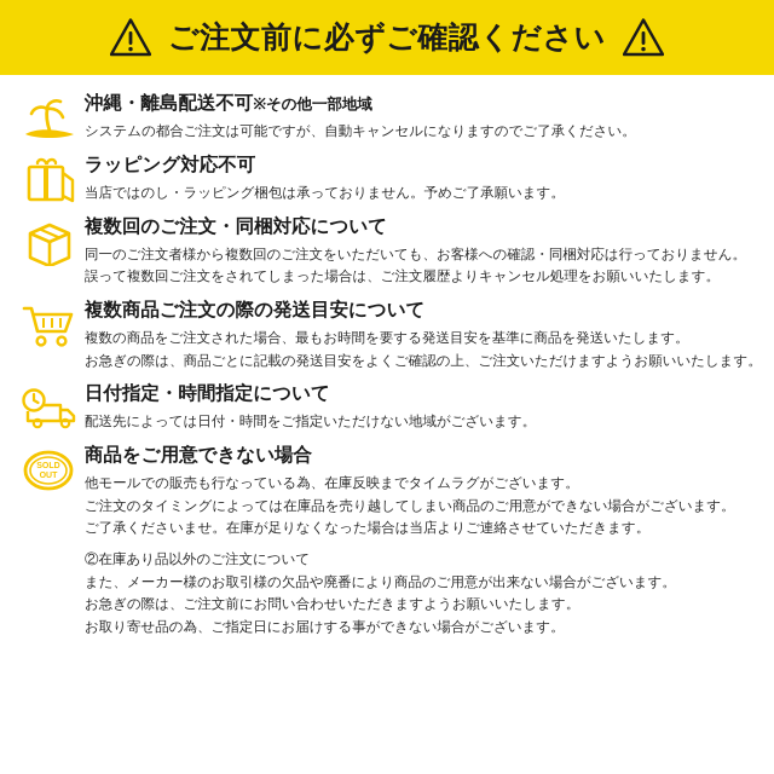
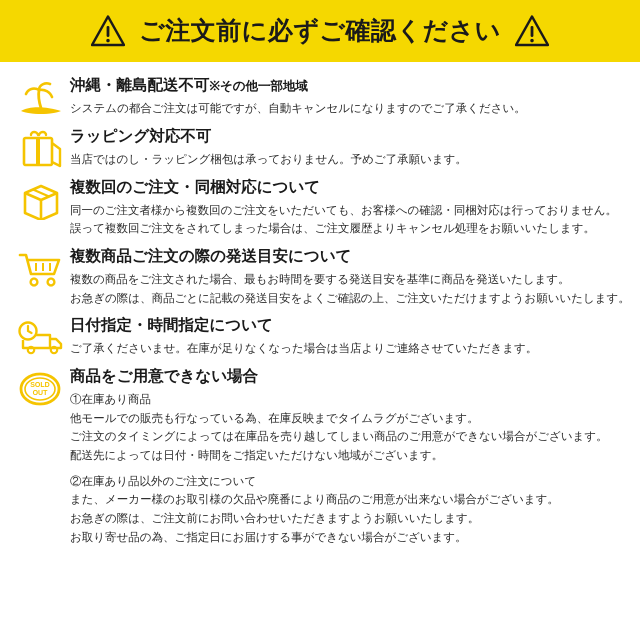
  ご注文前に必ずご確認ください
  沖縄・離島配送不可※その他一部地域
  システムの都合ご注文は可能ですが、自動キャンセルになりますのでご了承ください。
  ラッピング対応不可
  当店ではのし・ラッピング梱包は承っておりません。予めご了承願います。
  複数回のご注文・同梱対応について
  同一のご注文者様から複数回のご注文をいただいても、お客様への確認・同梱対応は行っておりません。
  誤って複数回ご注文をされてしまった場合は、ご注文履歴よりキャンセル処理をお願いいたします。
  複数商品ご注文の際の発送目安について
  複数の商品をご注文された場合、最もお時間を要する発送目安を基準に商品を発送いたします。
  お急ぎの際は、商品ごとに記載の発送目安をよくご確認の上、ご注文いただけますようお願いいたします。
  日付指定・時間指定について
- 配送先によっては日付・時間をご指定いただけない地域がございます。
+ ご了承くださいませ。在庫が足りなくなった場合は当店よりご連絡させていただきます。
  商品をご用意できない場合
+ ①在庫あり商品
  他モールでの販売も行なっている為、在庫反映までタイムラグがございます。
  ご注文のタイミングによっては在庫品を売り越してしまい商品のご用意ができない場合がございます。
- ご了承くださいませ。在庫が足りなくなった場合は当店よりご連絡させていただきます。
+ 配送先によっては日付・時間をご指定いただけない地域がございます。
  ②在庫あり品以外のご注文について
  また、メーカー様のお取引様の欠品や廃番により商品のご用意が出来ない場合がございます。
  お急ぎの際は、ご注文前にお問い合わせいただきますようお願いいたします。
  お取り寄せ品の為、ご指定日にお届けする事ができない場合がございます。
